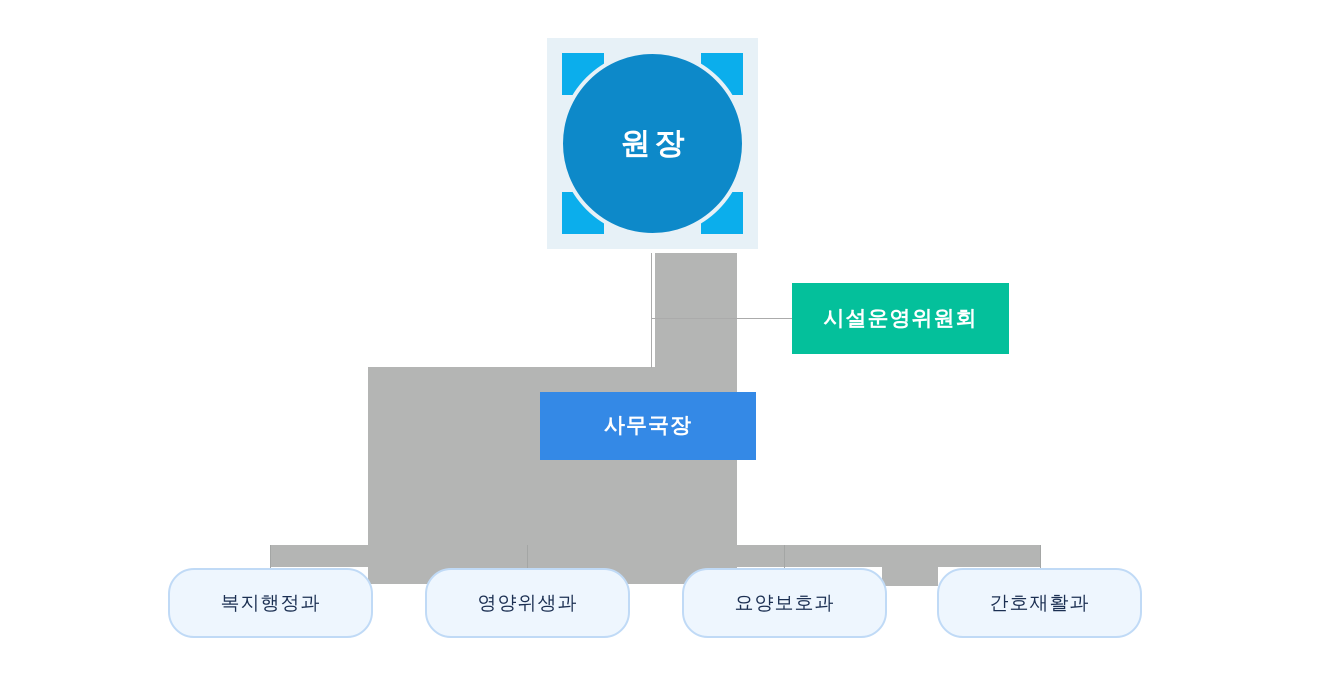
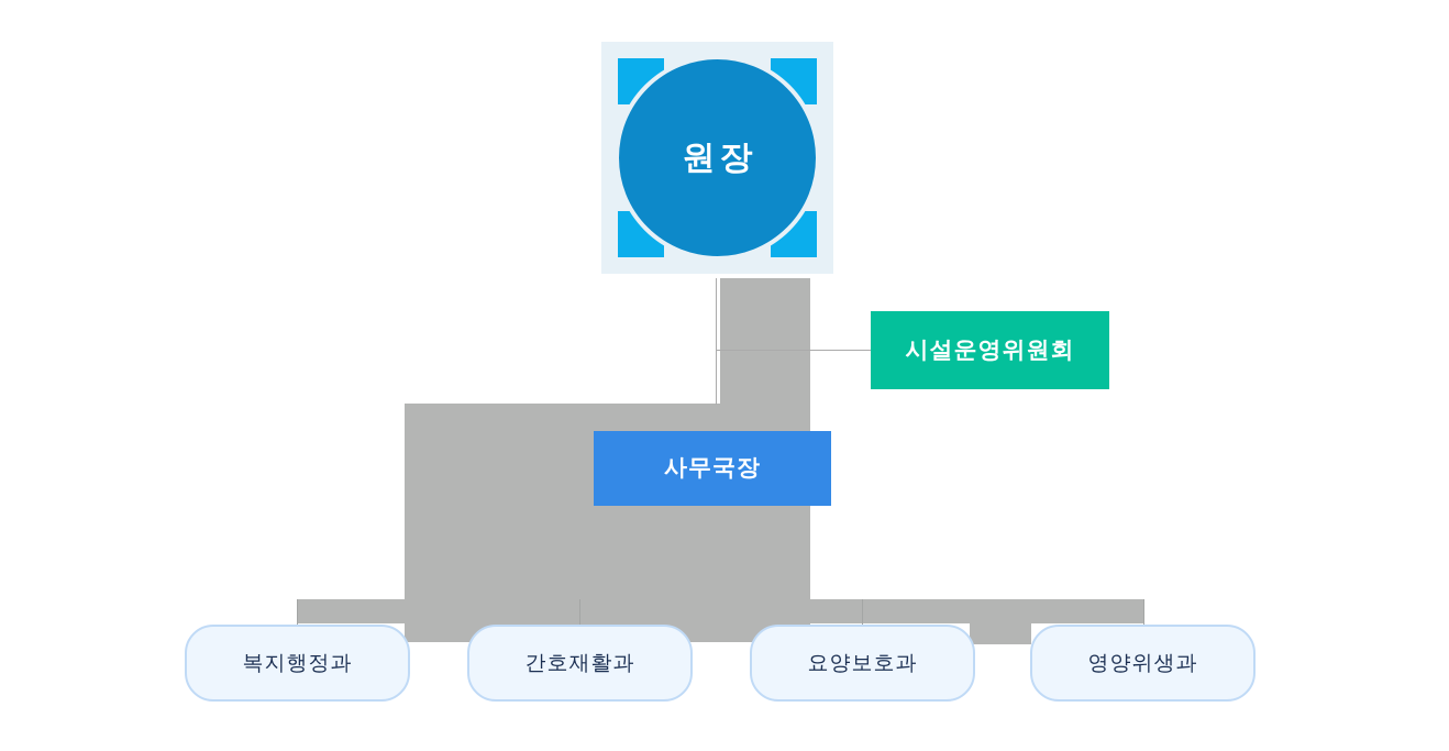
  원장
  시설운영위원회
  사무국장
  복지행정과
- 영양위생과
+ 간호재활과
  요양보호과
- 간호재활과
+ 영양위생과
